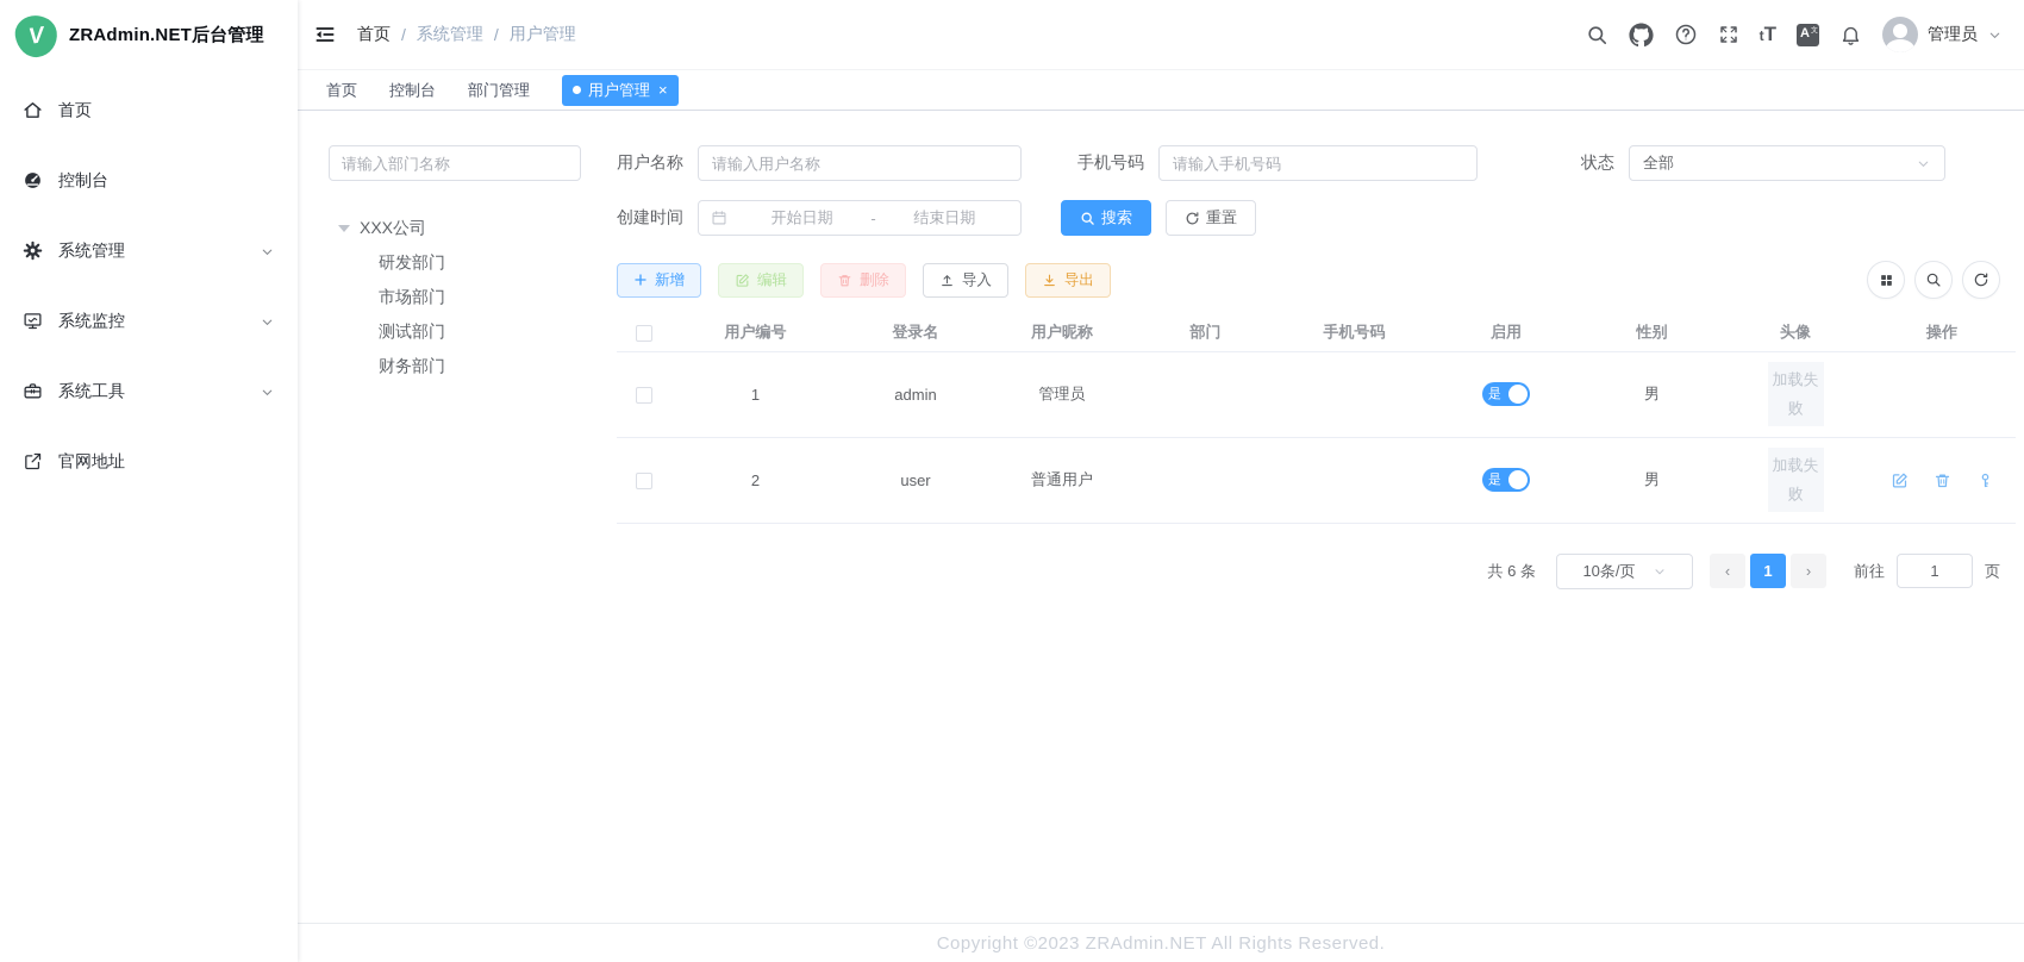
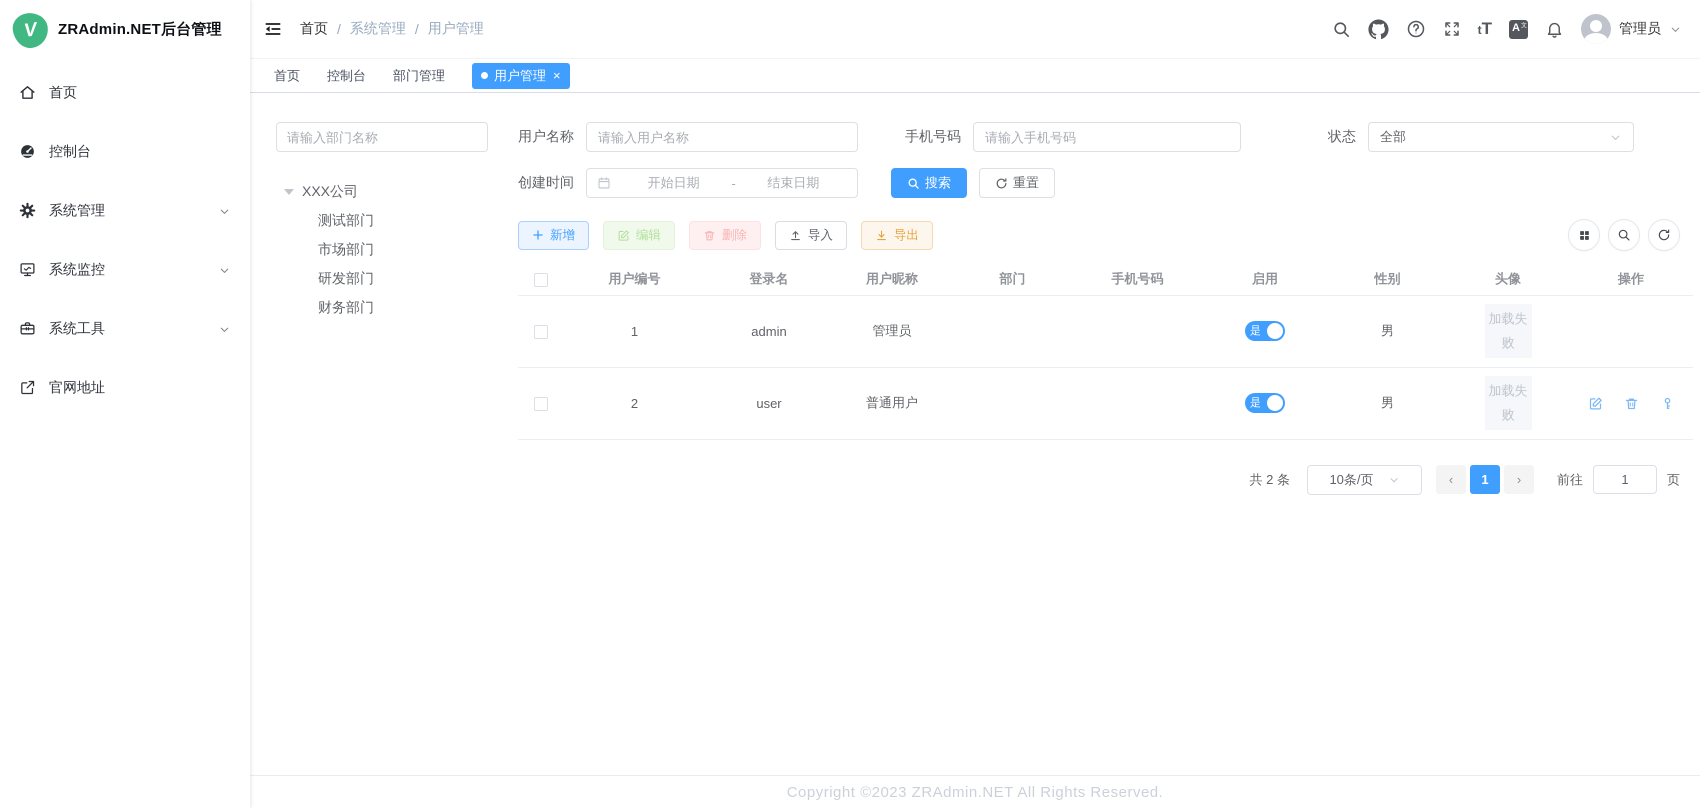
  ZRAdmin.NET后台管理
  首页
  控制台
  系统管理
  系统监控
  系统工具
  官网地址
  首页
  /
  系统管理
  /
  用户管理
  tT
  A
  管理员
  首页
  控制台
  部门管理
  用户管理
  ×
  请输入部门名称
  XXX公司
- 研发部门
+ 测试部门
  市场部门
- 测试部门
+ 研发部门
  财务部门
  用户名称
  请输入用户名称
  手机号码
  请输入手机号码
  状态
  全部
  创建时间
  开始日期
  -
  结束日期
  搜索
  重置
  新增
  编辑
  删除
  导入
  导出
  	用户编号	登录名	用户昵称	部门	手机号码	启用	性别	头像	操作
  	1	admin	管理员			是	男	加载失败
  	2	user	普通用户			是	男	加载失败
- 共 6 条
+ 共 2 条
  10条/页
  ‹
  1
  ›
  前往
  1
  页
  Copyright ©2023 ZRAdmin.NET All Rights Reserved.
